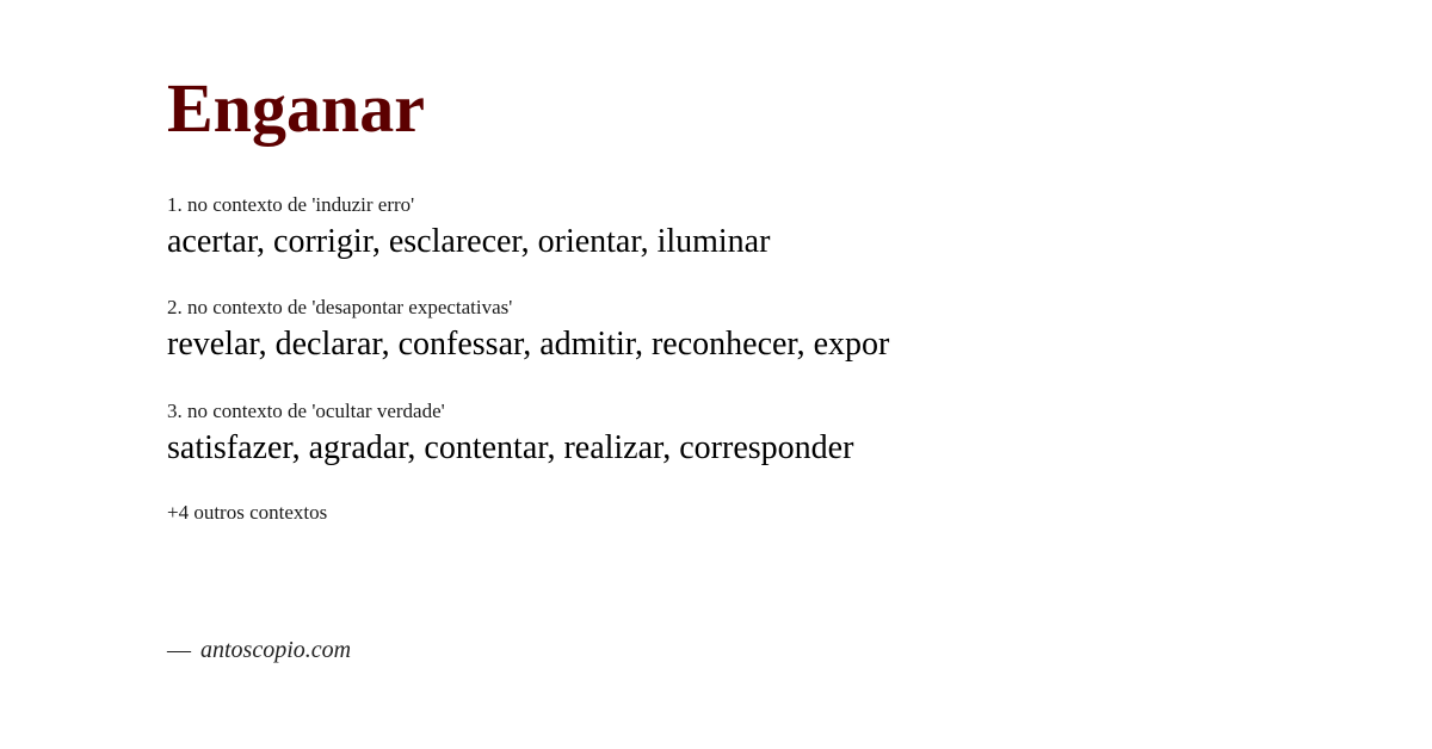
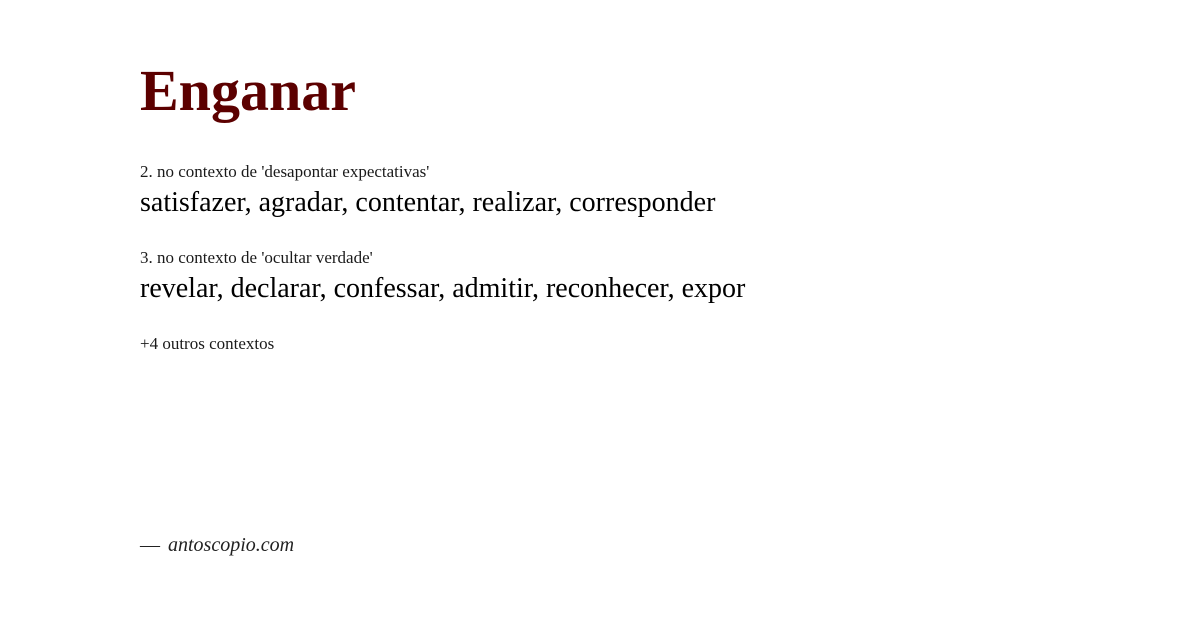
  Enganar
- 1. no contexto de 'induzir erro'
- acertar, corrigir, esclarecer, orientar, iluminar
  2. no contexto de 'desapontar expectativas'
- revelar, declarar, confessar, admitir, reconhecer, expor
+ satisfazer, agradar, contentar, realizar, corresponder
  3. no contexto de 'ocultar verdade'
- satisfazer, agradar, contentar, realizar, corresponder
+ revelar, declarar, confessar, admitir, reconhecer, expor
  +4 outros contextos
  — antoscopio.com
